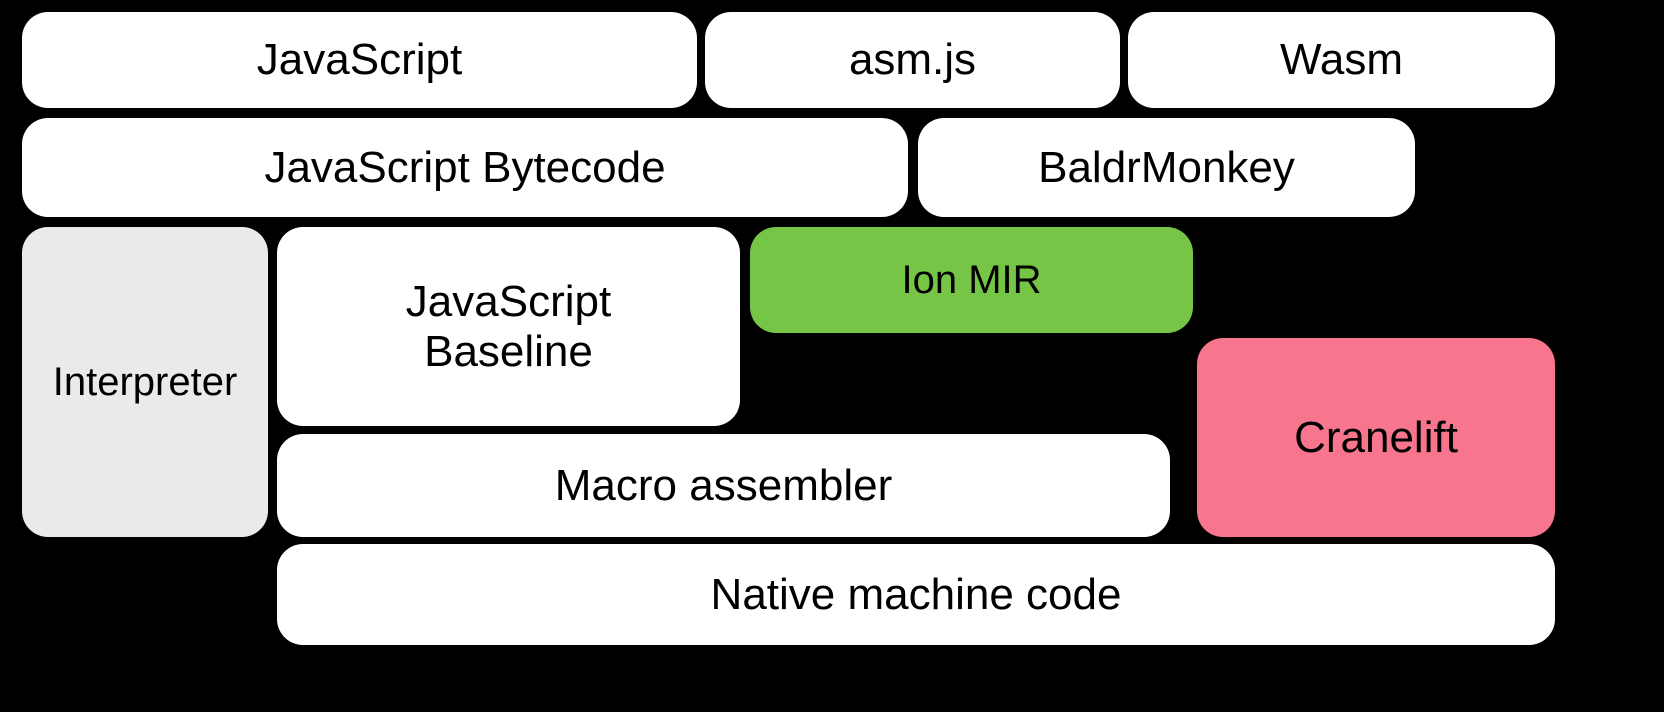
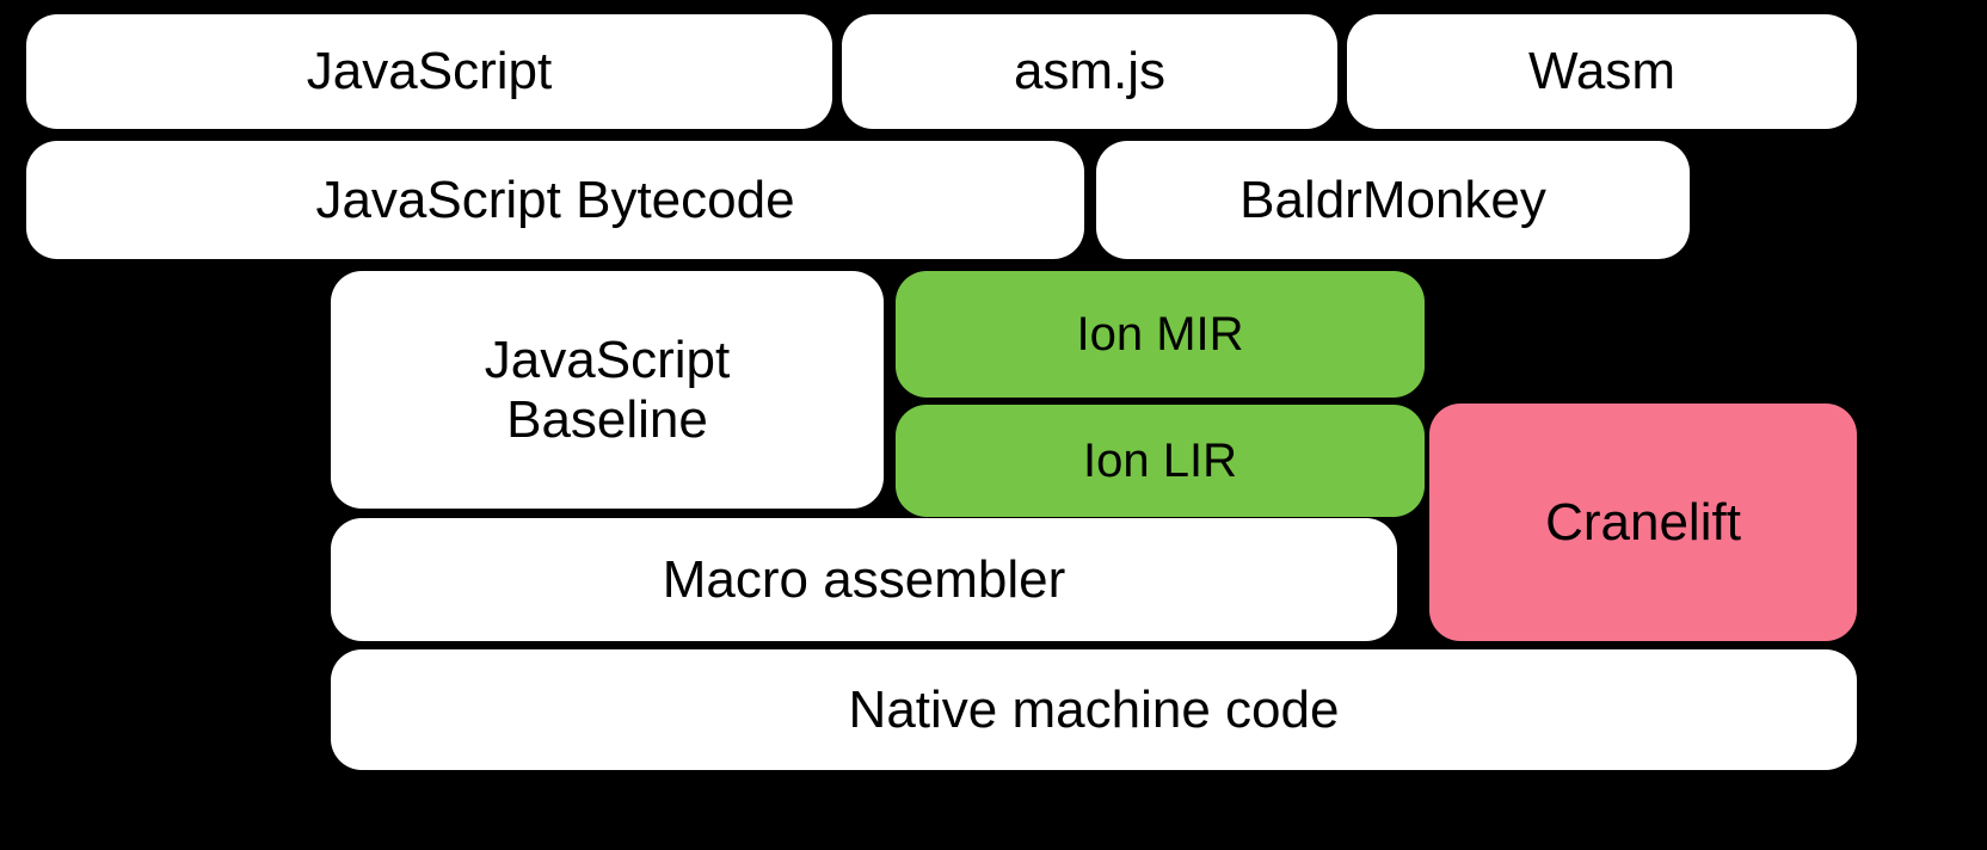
  JavaScript
  asm.js
  Wasm
  JavaScript Bytecode
  BaldrMonkey
- Interpreter
  JavaScript
  Baseline
  Ion MIR
+ Ion LIR
  Cranelift
  Macro assembler
  Native machine code
